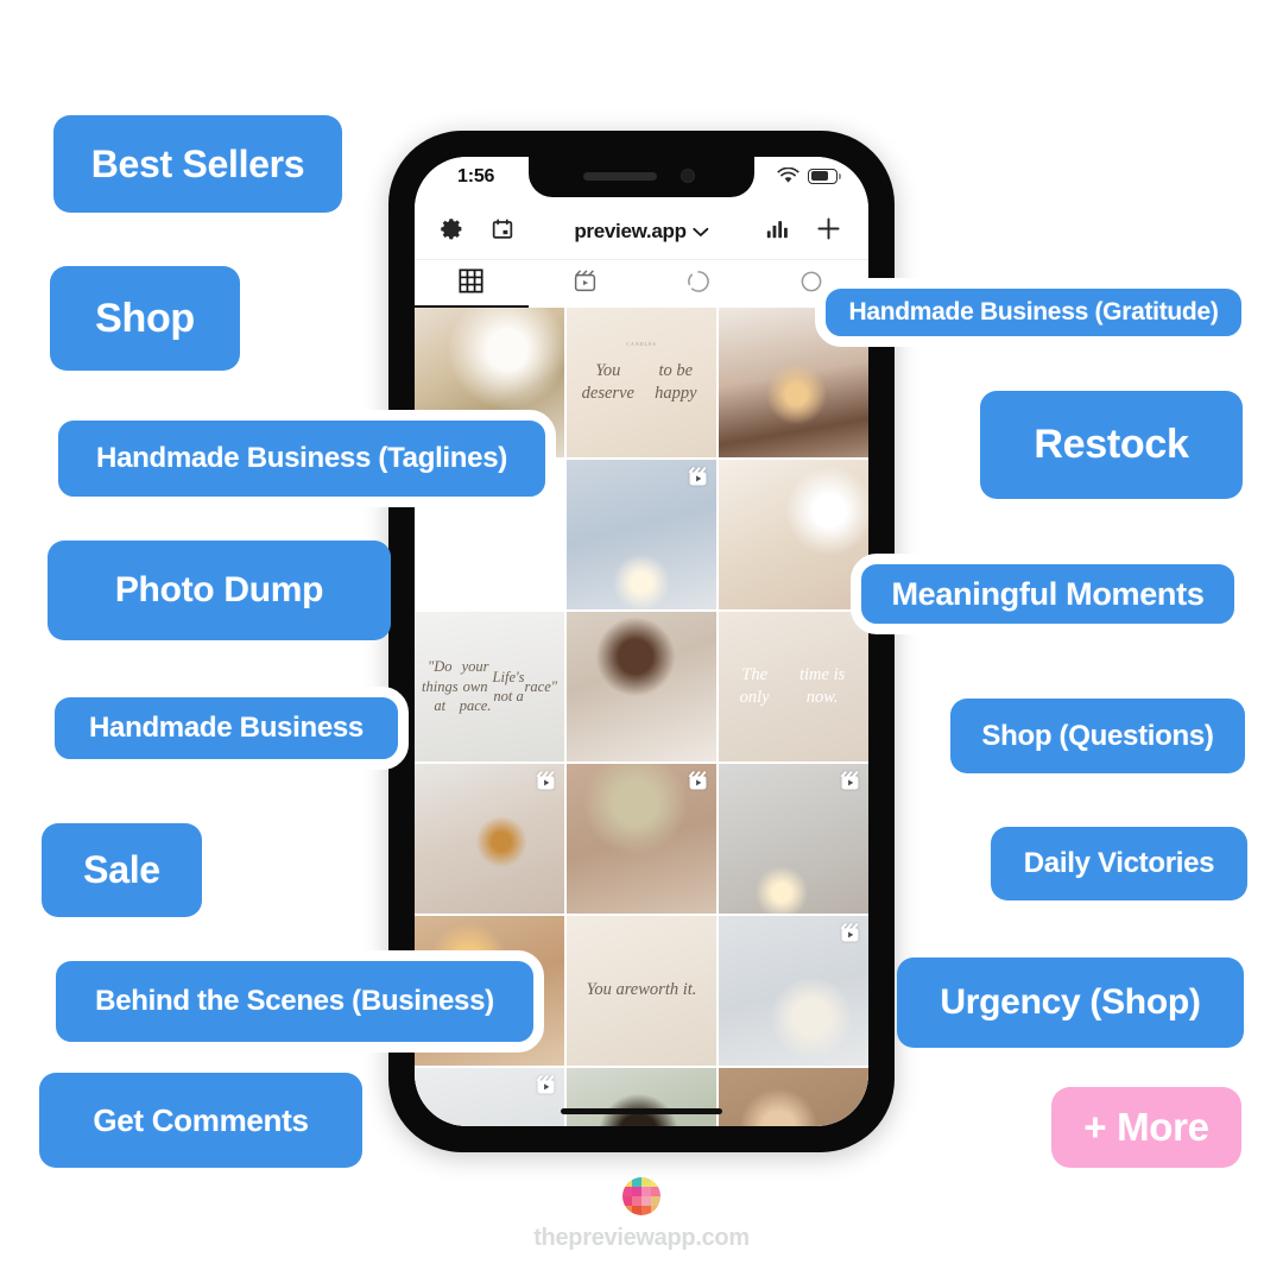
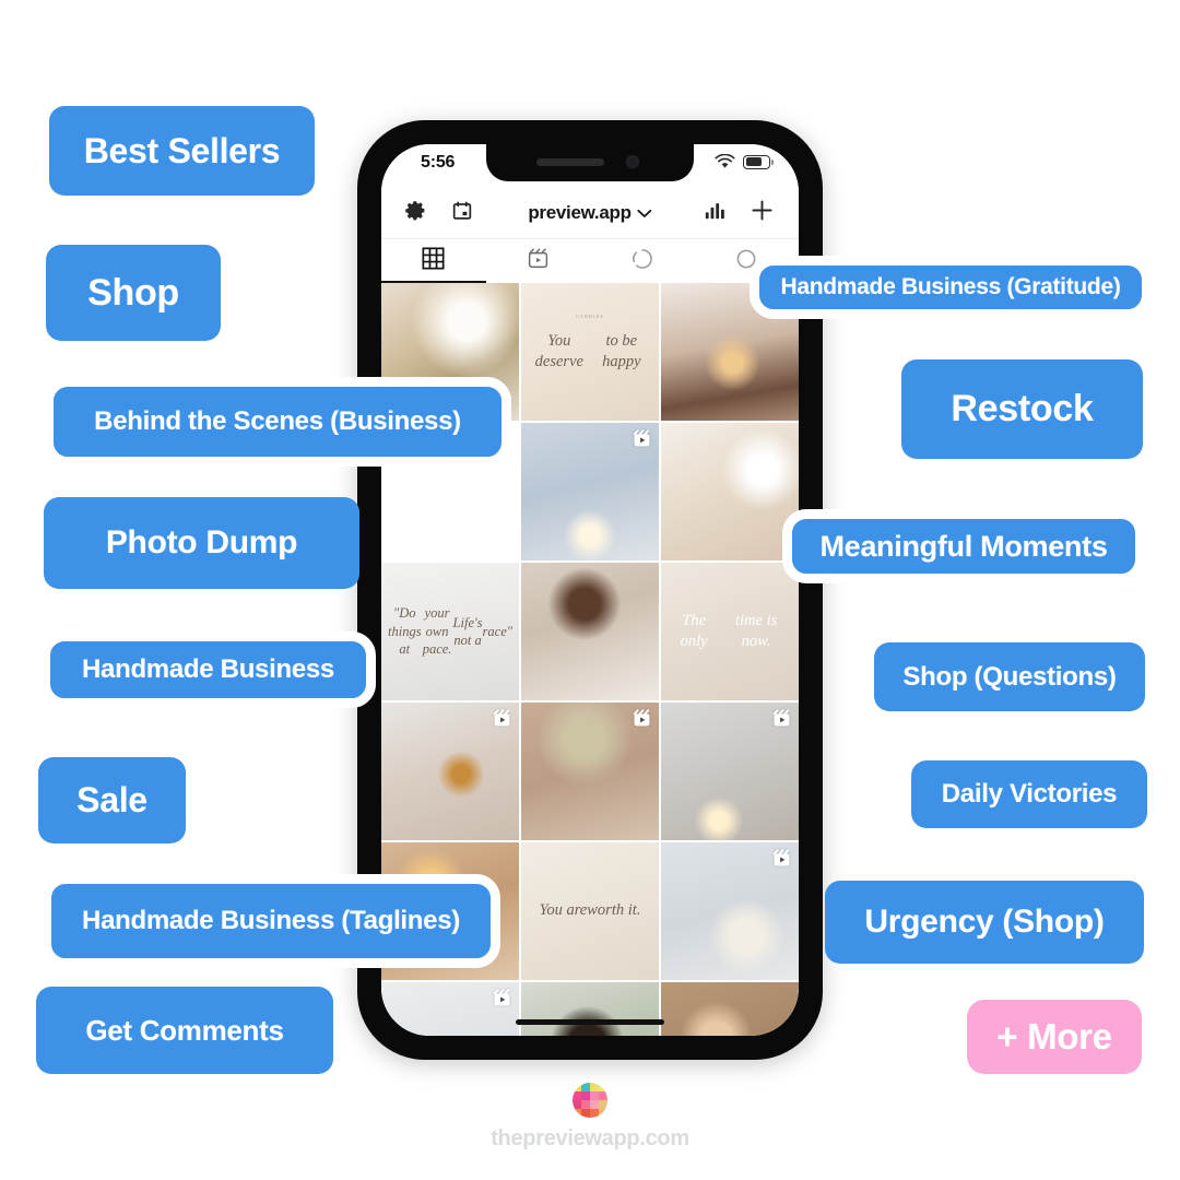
- 1:56
+ 5:56
  preview.app
  You deserve
  to be happy
  "Do things at
  your own pace.
  Life's not a
  race"
  The only
  time is now.
  You are
  worth it.
  Best Sellers
  Shop
- Handmade Business (Taglines)
+ Behind the Scenes (Business)
  Photo Dump
  Handmade Business
  Sale
- Behind the Scenes (Business)
+ Handmade Business (Taglines)
  Get Comments
  Handmade Business (Gratitude)
  Restock
  Meaningful Moments
  Shop (Questions)
  Daily Victories
  Urgency (Shop)
  + More
  thepreviewapp.com
